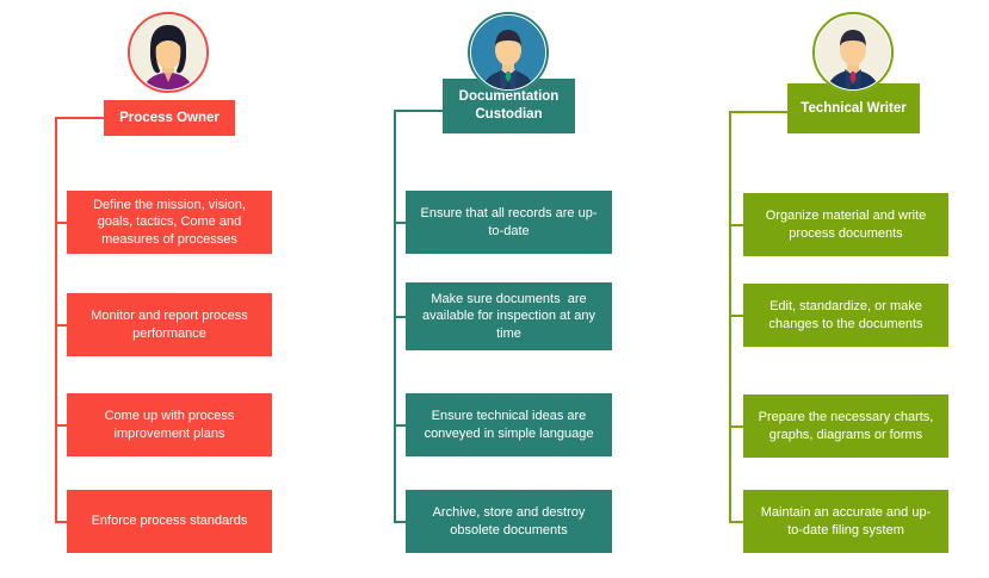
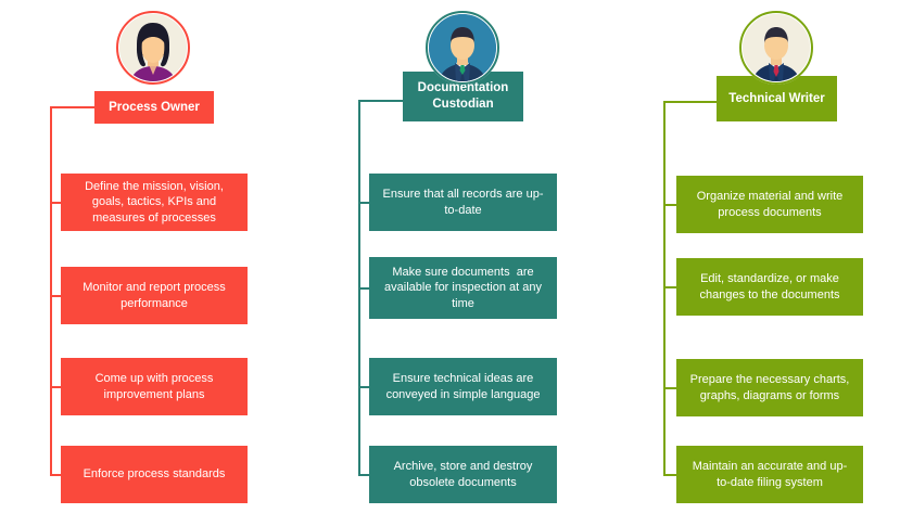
  Process Owner
- Define the mission, vision, goals, tactics, Come and measures of processes
+ Define the mission, vision, goals, tactics, KPIs and measures of processes
  Monitor and report process performance
  Come up with process improvement plans
  Enforce process standards
  Documentation Custodian
  Ensure that all records are up-to-date
  Make sure documents are available for inspection at any time
  Ensure technical ideas are conveyed in simple language
  Archive, store and destroy obsolete documents
  Technical Writer
  Organize material and write process documents
  Edit, standardize, or make changes to the documents
  Prepare the necessary charts, graphs, diagrams or forms
  Maintain an accurate and up-to-date filing system
